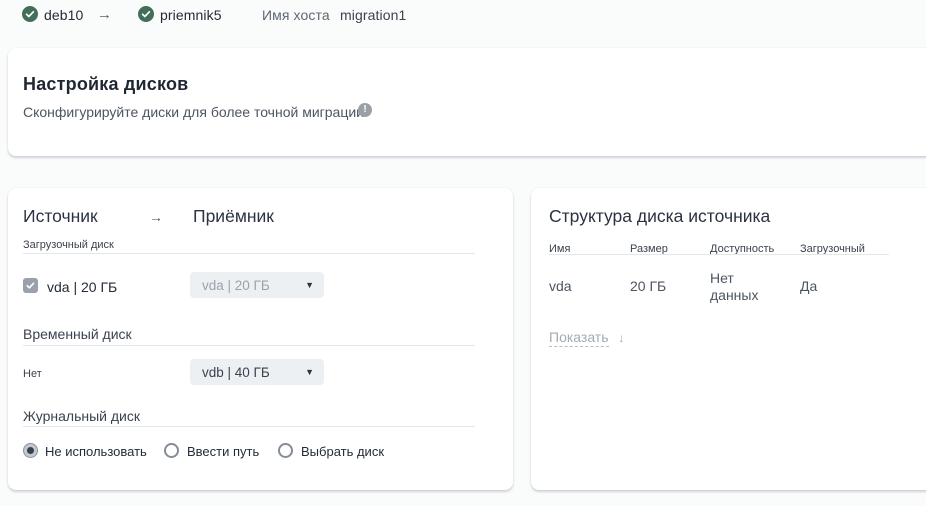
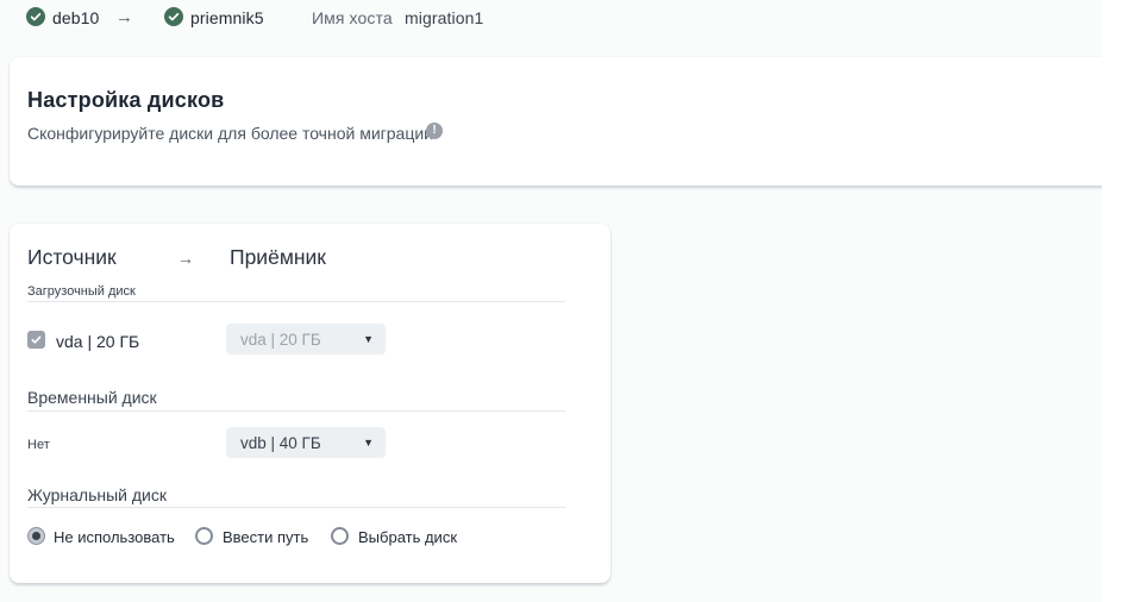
  deb10
  →
  priemnik5
  Имя хоста
  migration1
  Настройка дисков
  Сконфигурируйте диски для более точной миграци
  !
  Источник
  →
  Приёмник
  Загрузочный диск
  vda | 20 ГБ
  vda | 20 ГБ
  ▼
  Временный диск
  Нет
  vdb | 40 ГБ
  ▼
  Журнальный диск
  Не использовать
  Ввести путь
  Выбрать диск
- Структура диска источника
- Имя
- Размер
- Доступность
- Загрузочный
- vda
- 20 ГБ
- Нет данных
- Да
- Показать ↓
